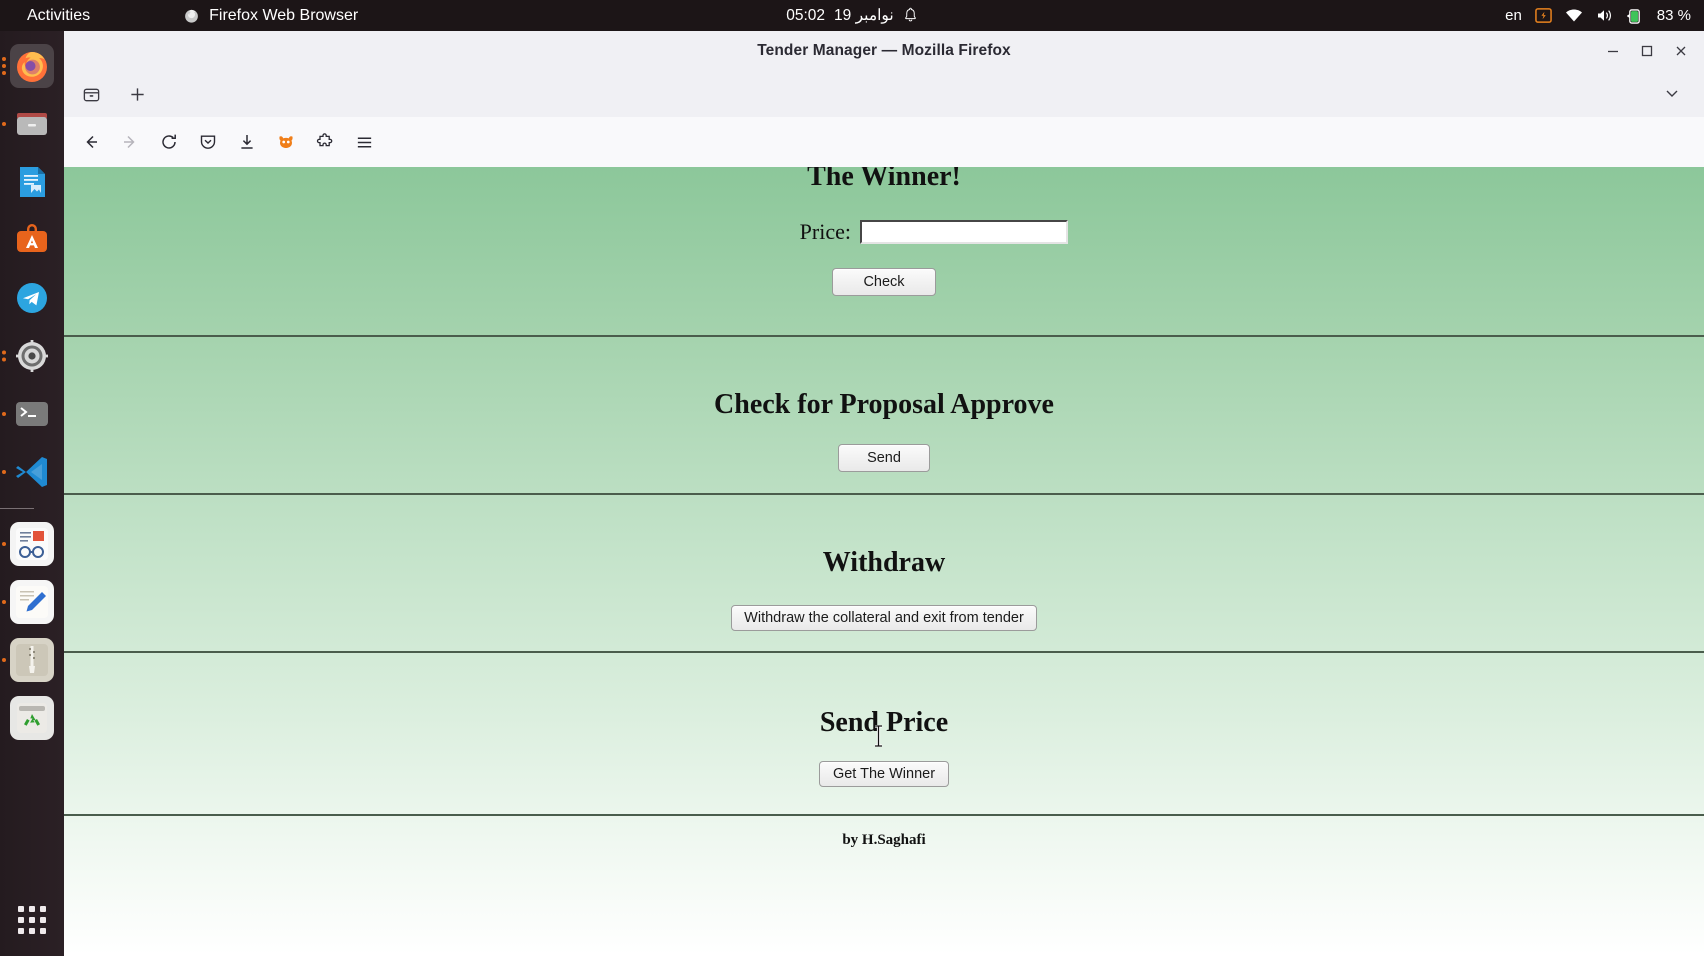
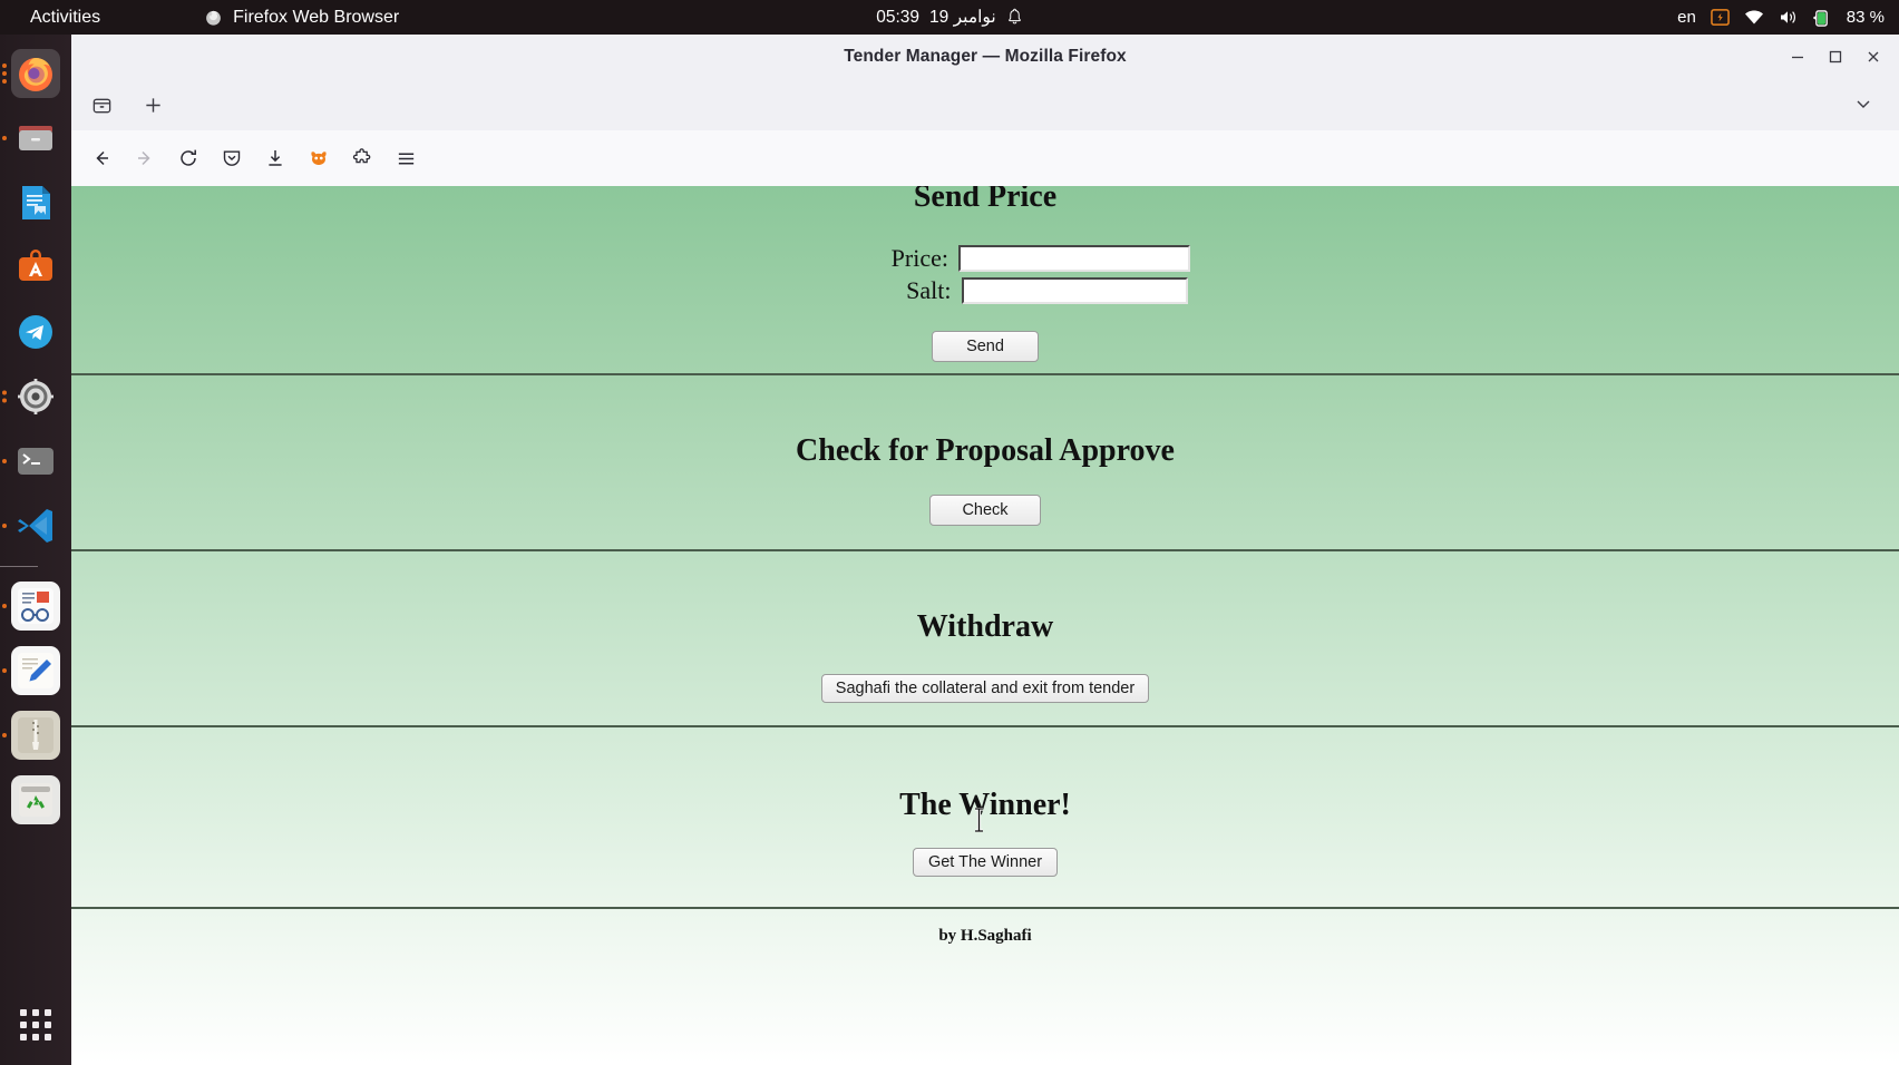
  Activities
  Firefox Web Browser
- 05:02
+ 05:39
  نوامبر 19
  en
  83 %
  Tender Manager — Mozilla Firefox
- The Winner!
+ Send Price
  Price:
+ Salt:
- Check
+ Send
  Check for Proposal Approve
- Send
+ Check
  Withdraw
- Withdraw the collateral and exit from tender
+ Saghafi the collateral and exit from tender
- Send Price
+ The Winner!
  Get The Winner
  by H.Saghafi
